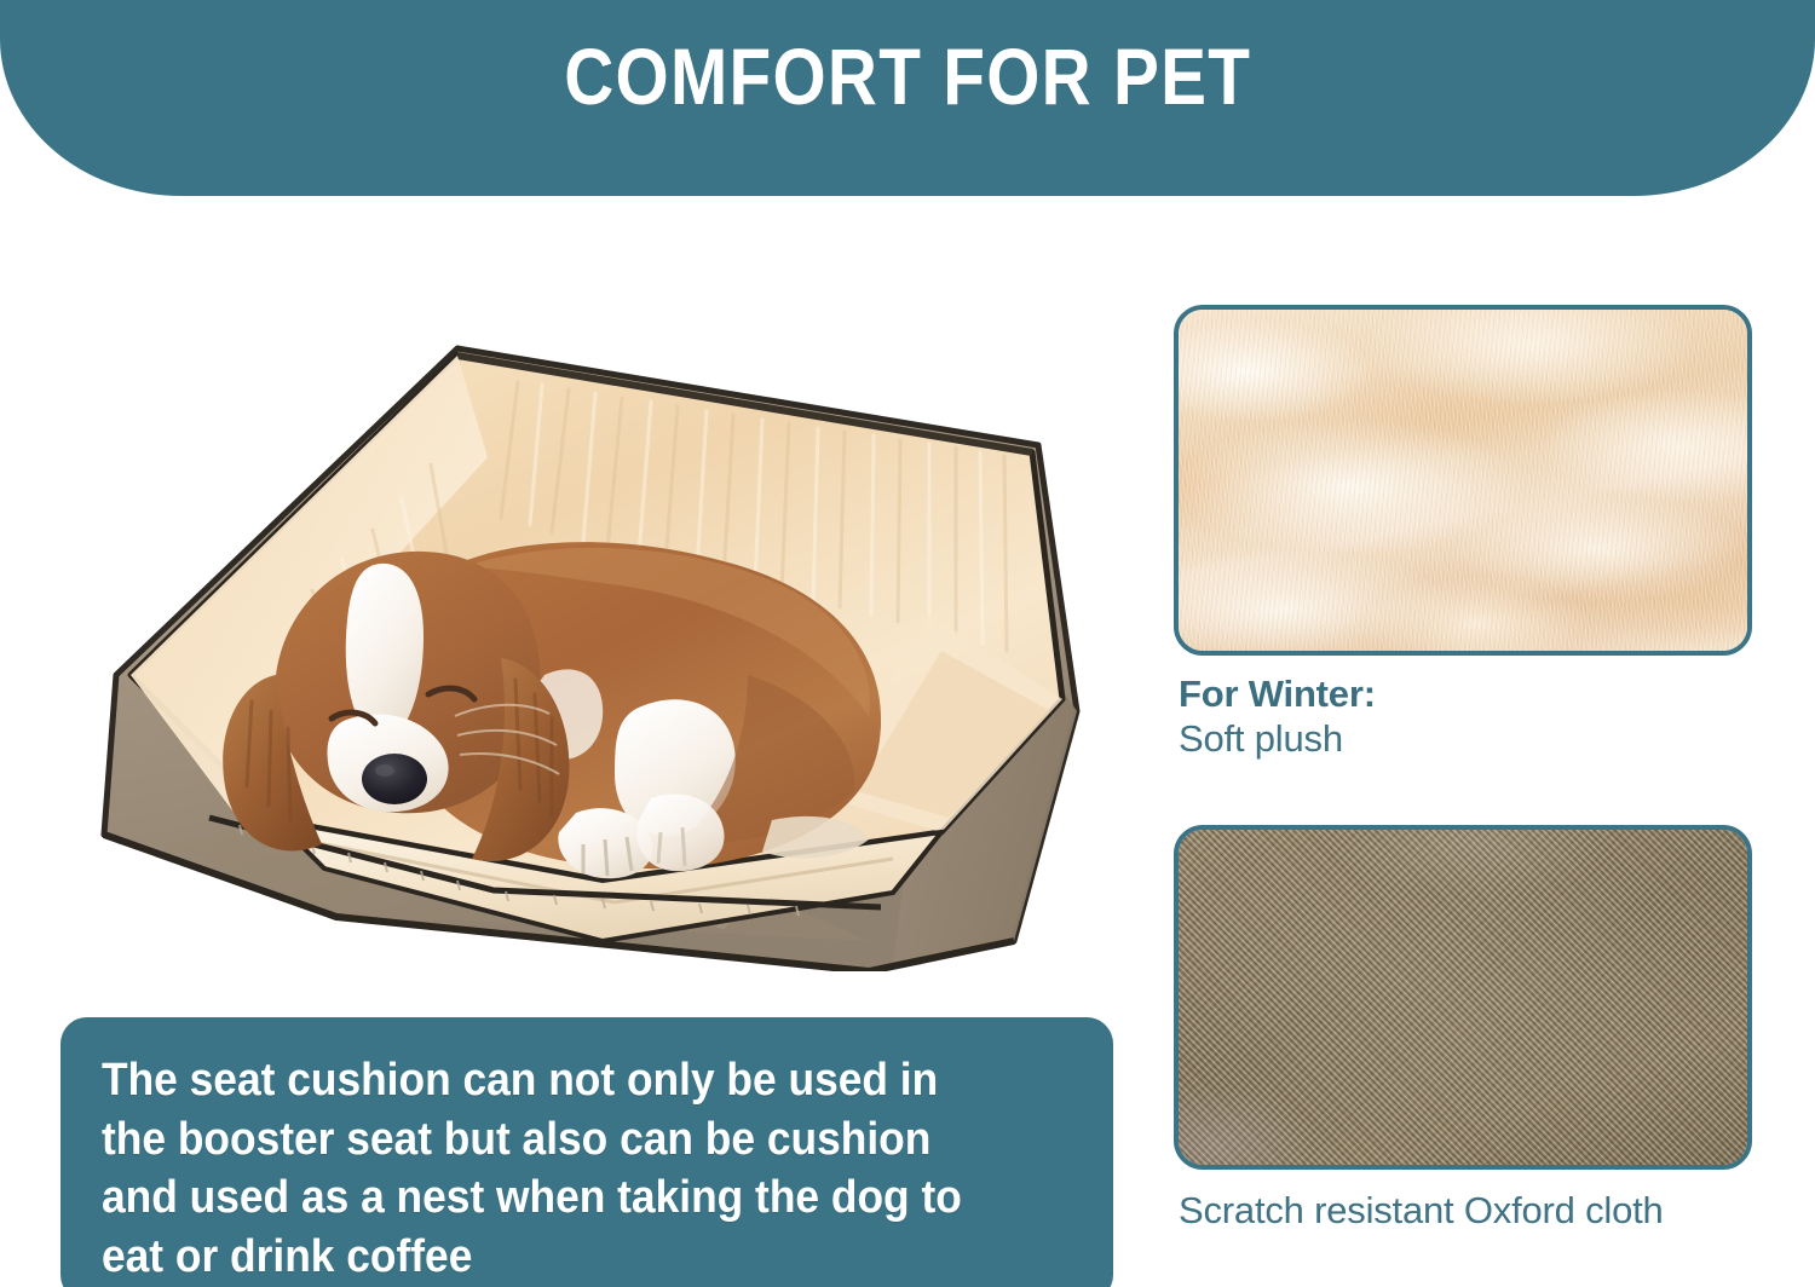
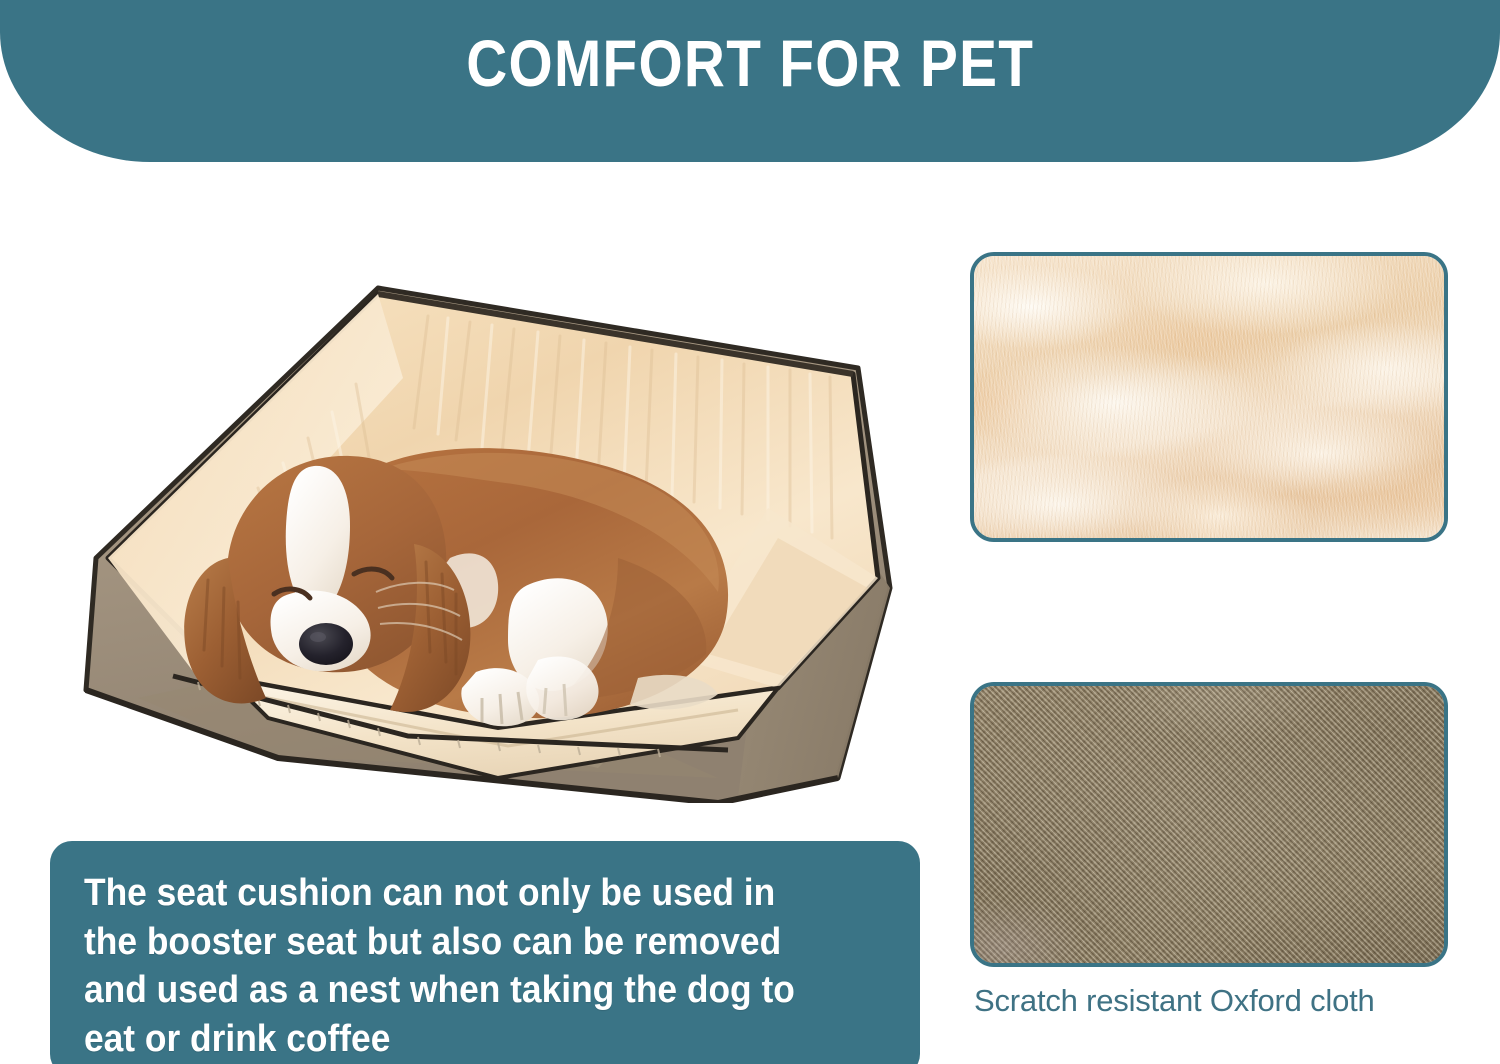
  COMFORT FOR PET
- The seat cushion can not only be used in the booster seat but also can be cushion and used as a nest when taking the dog to eat or drink coffee
+ The seat cushion can not only be used in the booster seat but also can be removed and used as a nest when taking the dog to eat or drink coffee
- For Winter:
- Soft plush
  Scratch resistant Oxford cloth
